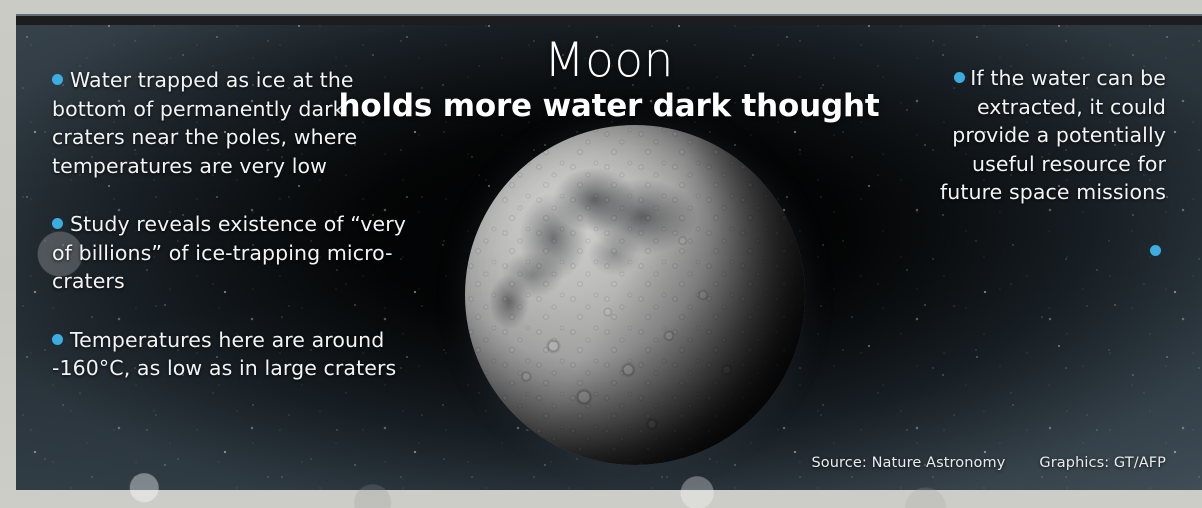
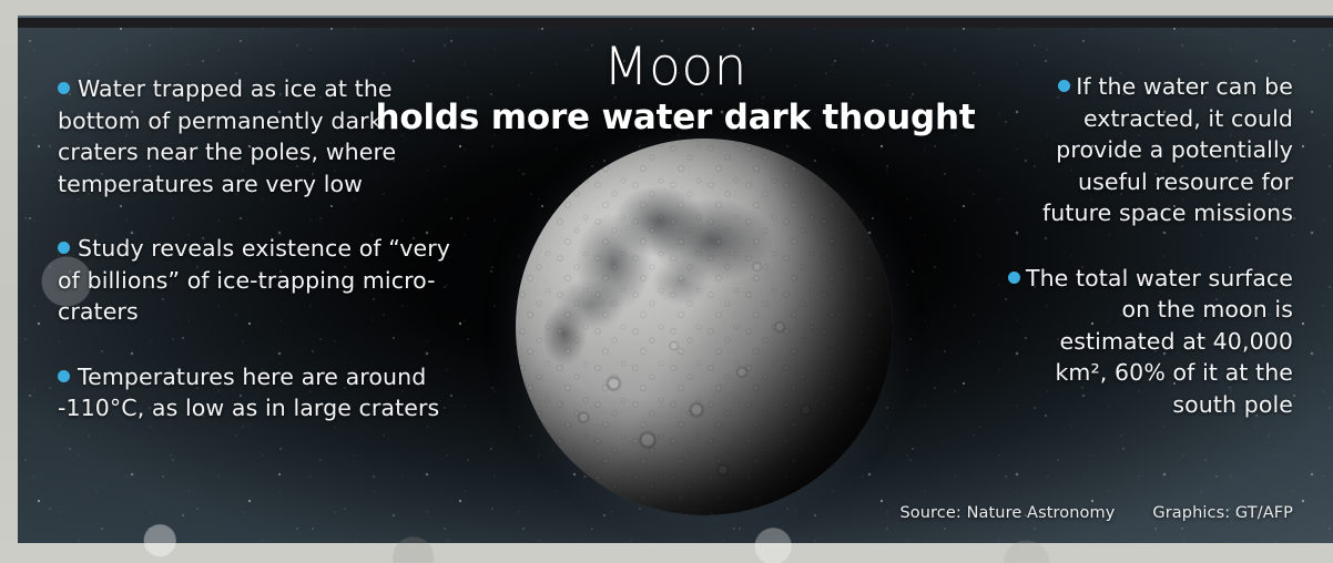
  Moon
  holds more water dark thought
  Water trapped as ice at the bottom of permanently dark craters near the poles, where temperatures are very low
  Study reveals existence of “very of billions” of ice-trapping micro-craters
- Temperatures here are around -160°C, as low as in large craters
+ Temperatures here are around -110°C, as low as in large craters
  If the water can be extracted, it could provide a potentially useful resource for future space missions
+ The total water surface on the moon is estimated at 40,000 km², 60% of it at the south pole
  Source: Nature Astronomy
  Graphics: GT/AFP
